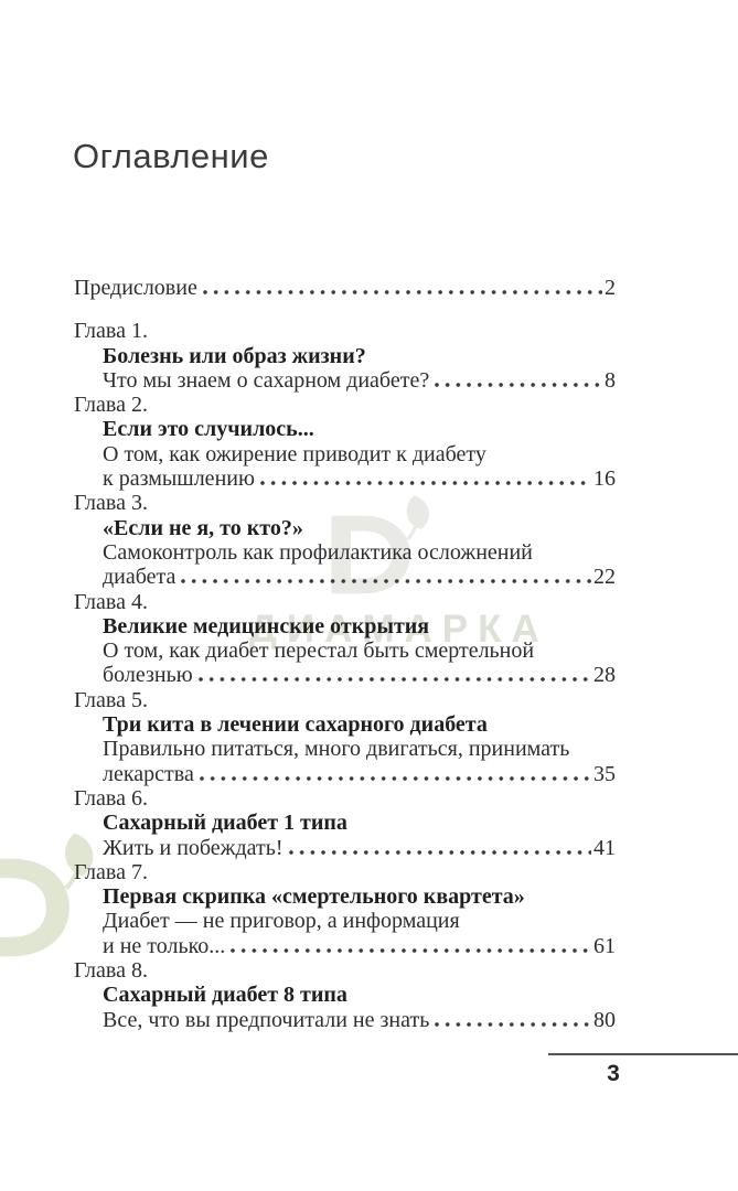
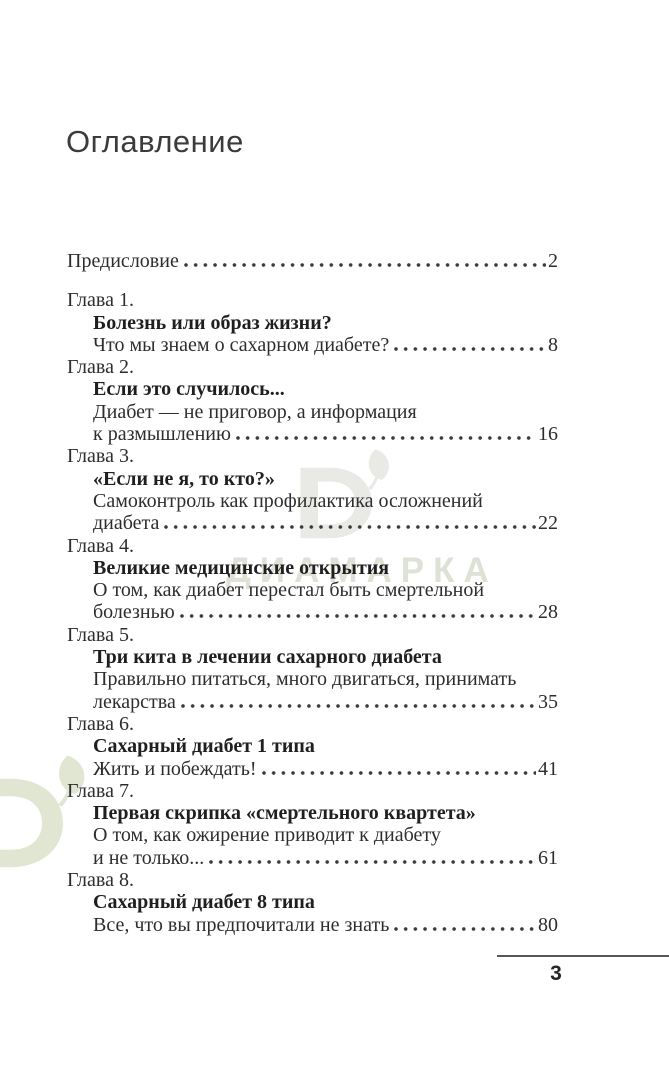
  ДИАМАРКА
  Оглавление
  Предисловие
  2
  Глава 1.
  Болезнь или образ жизни?
  Что мы знаем о сахарном диабете?
  8
  Глава 2.
  Если это случилось...
- О том, как ожирение приводит к диабету
+ Диабет — не приговор, а информация
  к размышлению
  16
  Глава 3.
  «Если не я, то кто?»
  Самоконтроль как профилактика осложнений
  диабета
  22
  Глава 4.
  Великие медицинские открытия
  О том, как диабет перестал быть смертельной
  болезнью
  28
  Глава 5.
  Три кита в лечении сахарного диабета
  Правильно питаться, много двигаться, принимать
  лекарства
  35
  Глава 6.
  Сахарный диабет 1 типа
  Жить и побеждать!
  41
  Глава 7.
  Первая скрипка «смертельного квартета»
- Диабет — не приговор, а информация
+ О том, как ожирение приводит к диабету
  и не только...
  61
  Глава 8.
  Сахарный диабет 8 типа
  Все, что вы предпочитали не знать
  80
  3
